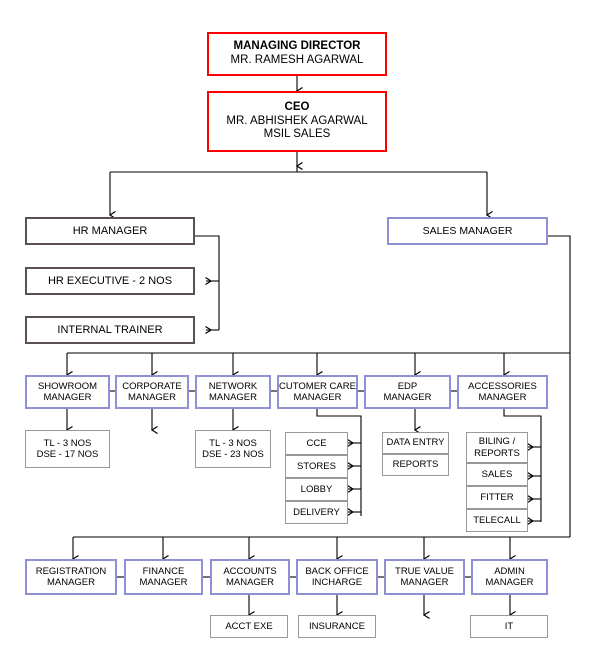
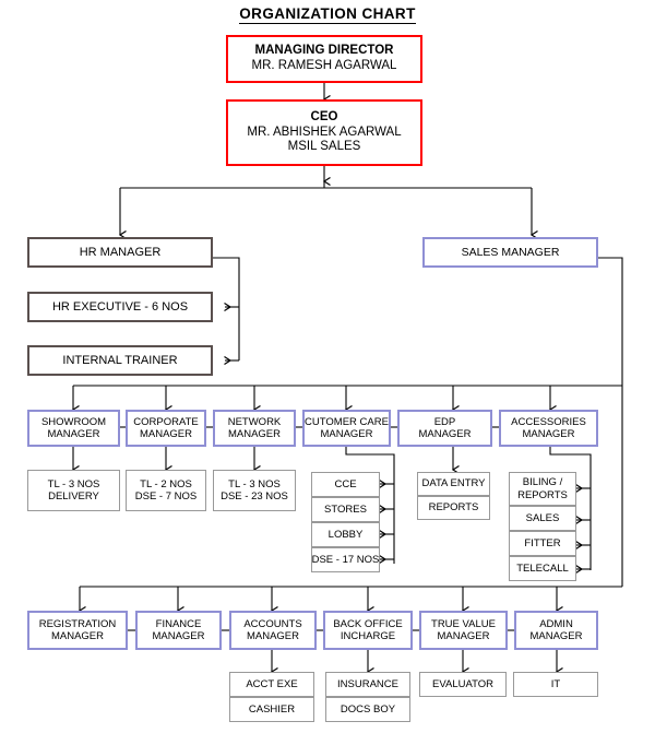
+ ORGANIZATION CHART
  MANAGING DIRECTOR
  MR. RAMESH AGARWAL
  CEO
  MR. ABHISHEK AGARWAL
  MSIL SALES
  HR MANAGER
- HR EXECUTIVE - 2 NOS
+ HR EXECUTIVE - 6 NOS
  INTERNAL TRAINER
  SALES MANAGER
  SHOWROOM
  MANAGER
  CORPORATE
  MANAGER
  NETWORK
  MANAGER
  CUTOMER CARE
  MANAGER
  EDP
  MANAGER
  ACCESSORIES
  MANAGER
  TL - 3 NOS
- DSE - 17 NOS
+ DELIVERY
+ TL - 2 NOS
+ DSE - 7 NOS
  TL - 3 NOS
  DSE - 23 NOS
  CCE
  STORES
  LOBBY
- DELIVERY
+ DSE - 17 NOS
  DATA ENTRY
  REPORTS
  BILING /
  REPORTS
  SALES
  FITTER
  TELECALL
  REGISTRATION
  MANAGER
  FINANCE
  MANAGER
  ACCOUNTS
  MANAGER
  BACK OFFICE
  INCHARGE
  TRUE VALUE
  MANAGER
  ADMIN
  MANAGER
  ACCT EXE
+ CASHIER
  INSURANCE
+ DOCS BOY
+ EVALUATOR
  IT
